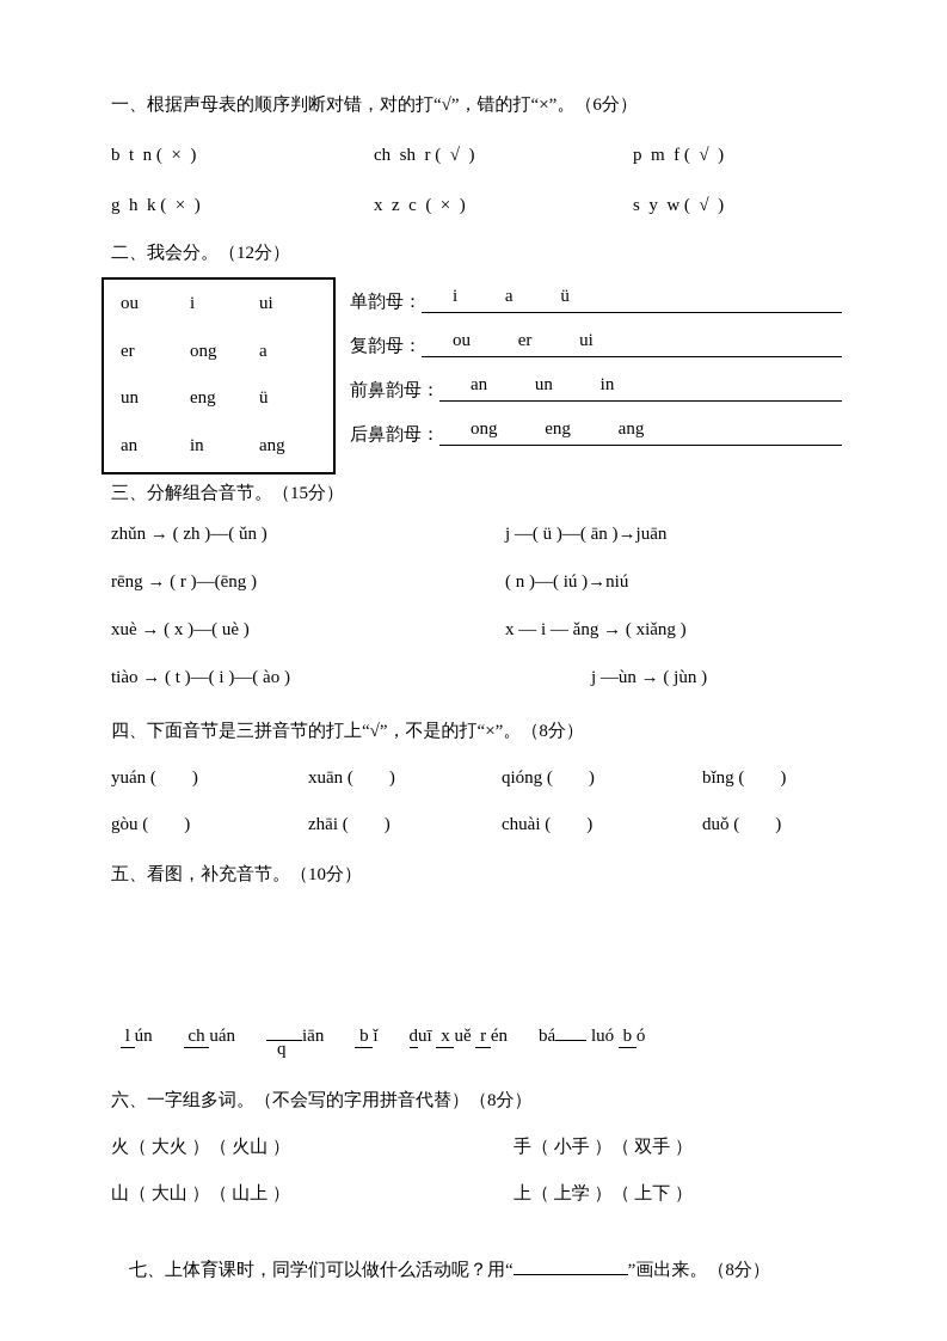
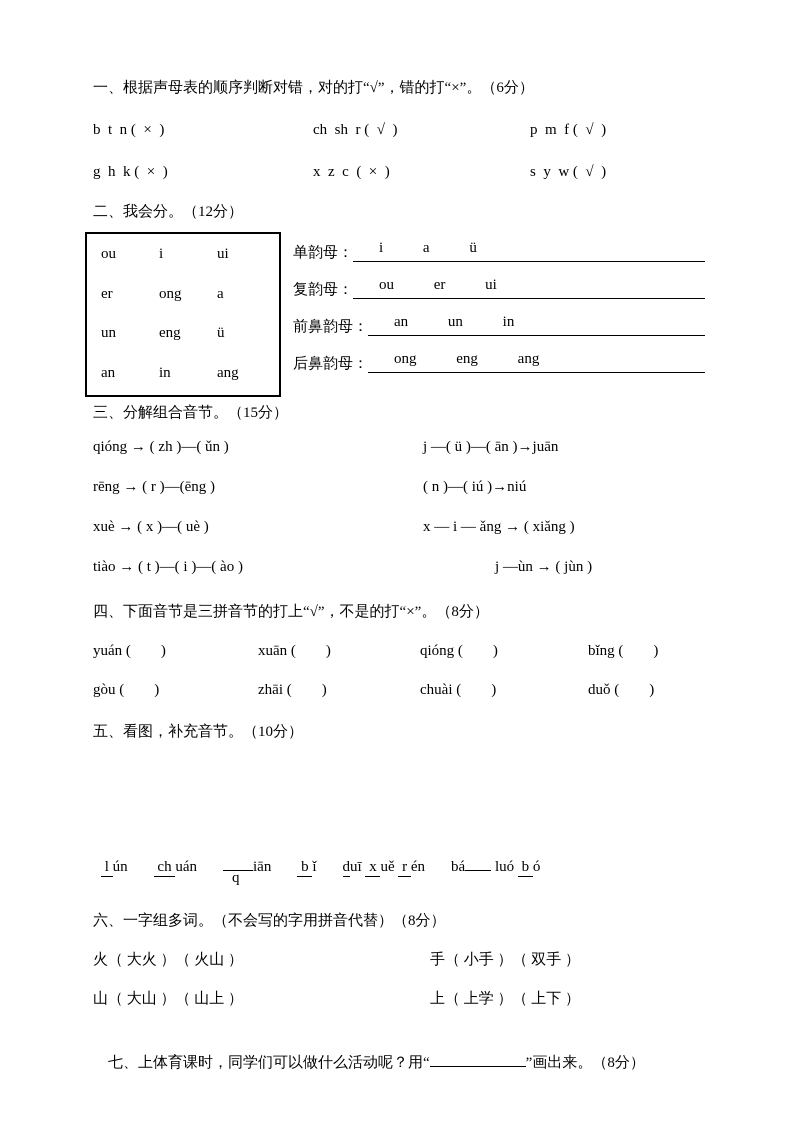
  一、根据声母表的顺序判断对错，对的打“√”，错的打“×”。（6分）
  b t n ( × )
  ch sh r ( √ )
  p m f ( √ )
  g h k ( × )
  x z c ( × )
  s y w ( √ )
  二、我会分。（12分）
  ou
  i
  ui
  er
  ong
  a
  un
  eng
  ü
  an
  in
  ang
  单韵母：
  i a ü
  复韵母：
  ou er ui
  前鼻韵母：
  an un in
  后鼻韵母：
  ong eng ang
  三、分解组合音节。（15分）
- zhǔn → ( zh )—( ǔn )
+ qióng → ( zh )—( ǔn )
  j —( ü )—( ān )→juān
  rēng → ( r )—(ēng )
  ( n )—( iú )→niú
  xuè → ( x )—( uè )
  x — i — ǎng → ( xiǎng )
  tiào → ( t )—( i )—( ào )
  j —ùn → ( jùn )
  四、下面音节是三拼音节的打上“√”，不是的打“×”。（8分）
  yuán ( )
  xuān ( )
  qióng ( )
  bǐng ( )
  gòu ( )
  zhāi ( )
  chuài ( )
  duǒ ( )
  五、看图，补充音节。（10分）
  l ún
  ch uán
  q
  iān
  b ǐ
  duī x uě r én
  bá luó b ó
  六、一字组多词。（不会写的字用拼音代替）（8分）
  火（ 大火 ）（ 火山 ）
  手（ 小手 ）（ 双手 ）
  山（ 大山 ）（ 山上 ）
  上（ 上学 ）（ 上下 ）
  七、上体育课时，同学们可以做什么活动呢？用“ ”画出来。（8分）
